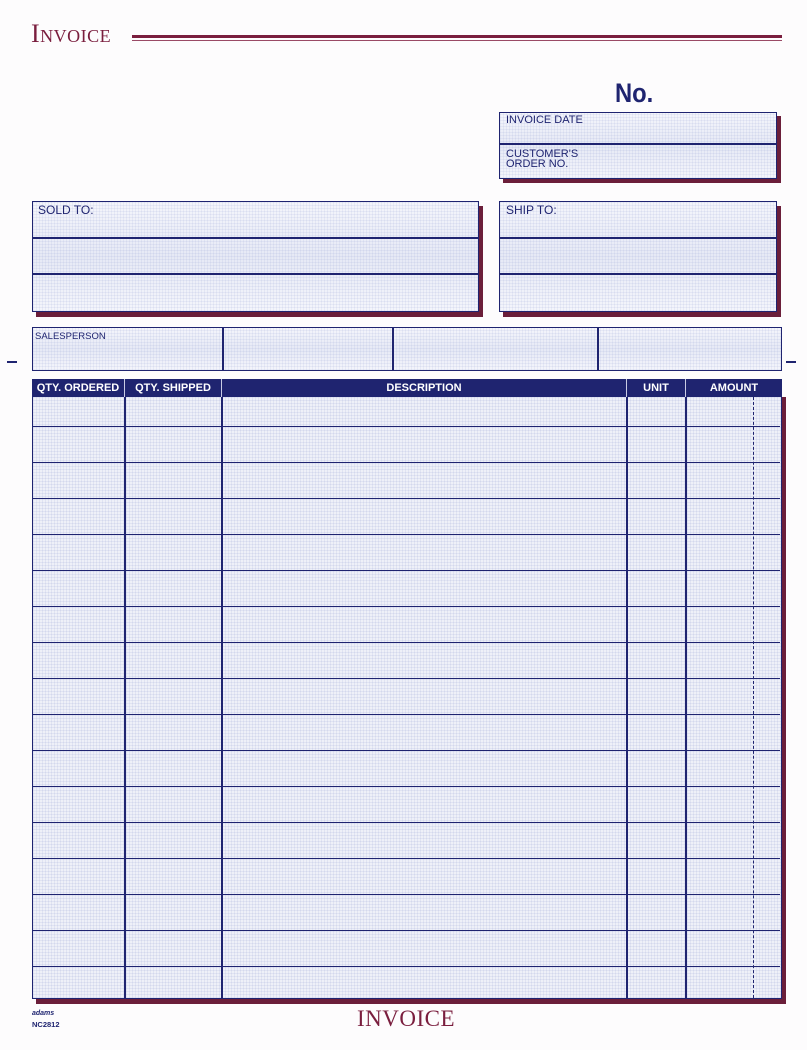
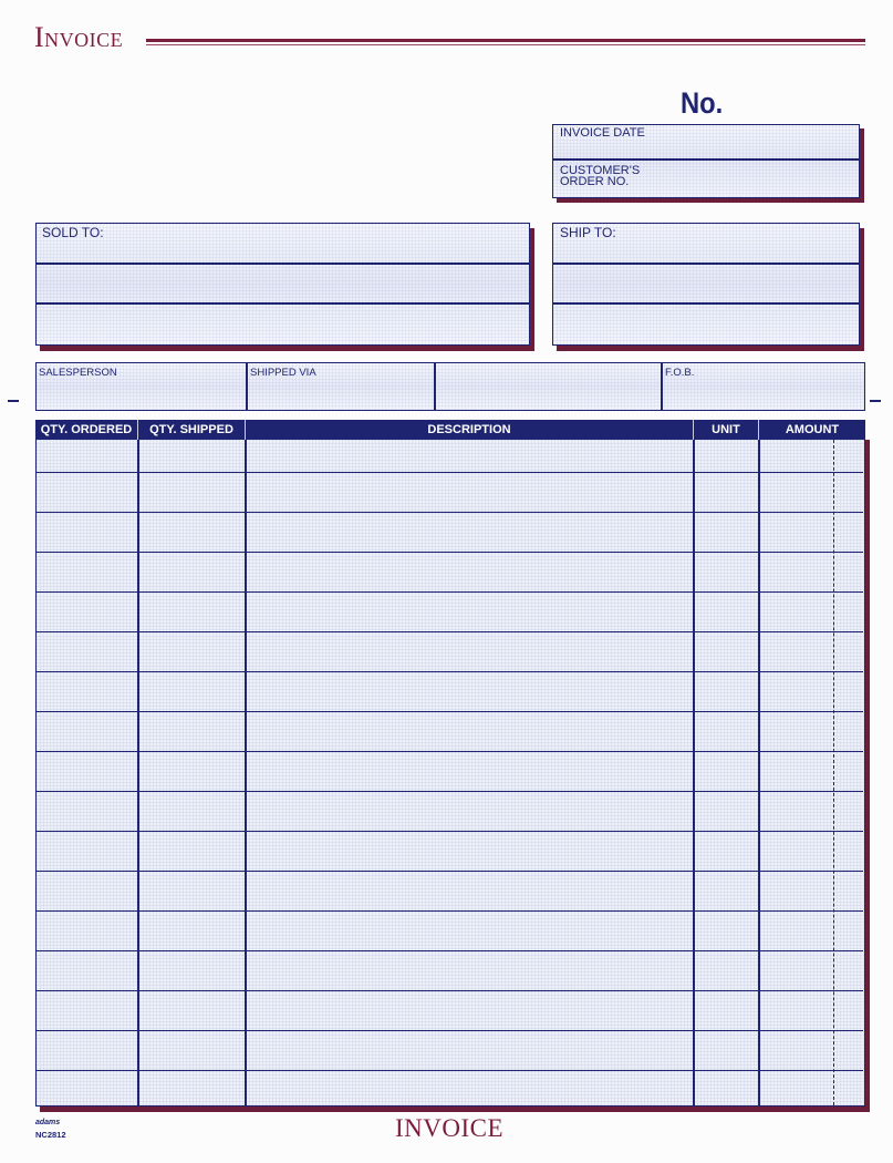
  Invoice
  No.
  INVOICE DATE
  CUSTOMER'S
  ORDER NO.
  SOLD TO:
  SHIP TO:
  SALESPERSON
+ SHIPPED VIA
+ F.O.B.
  QTY. ORDERED
  QTY. SHIPPED
  DESCRIPTION
  UNIT
  AMOUNT
  NC2812
  INVOICE
